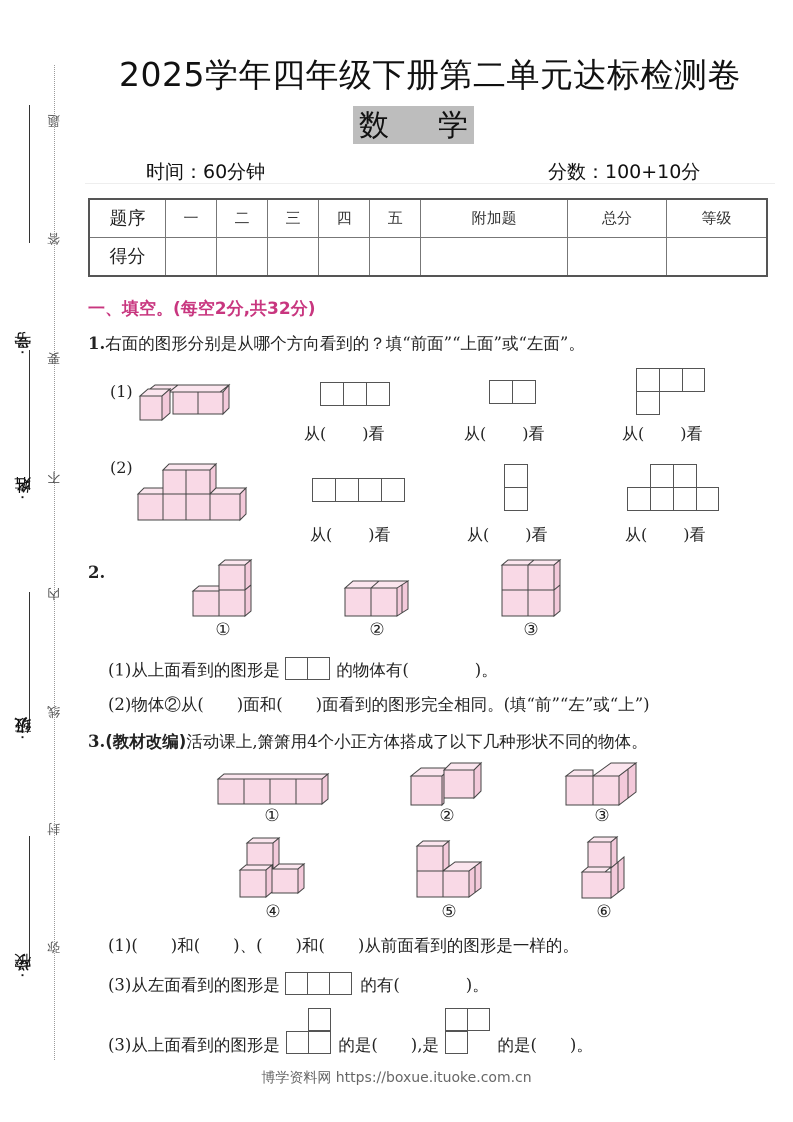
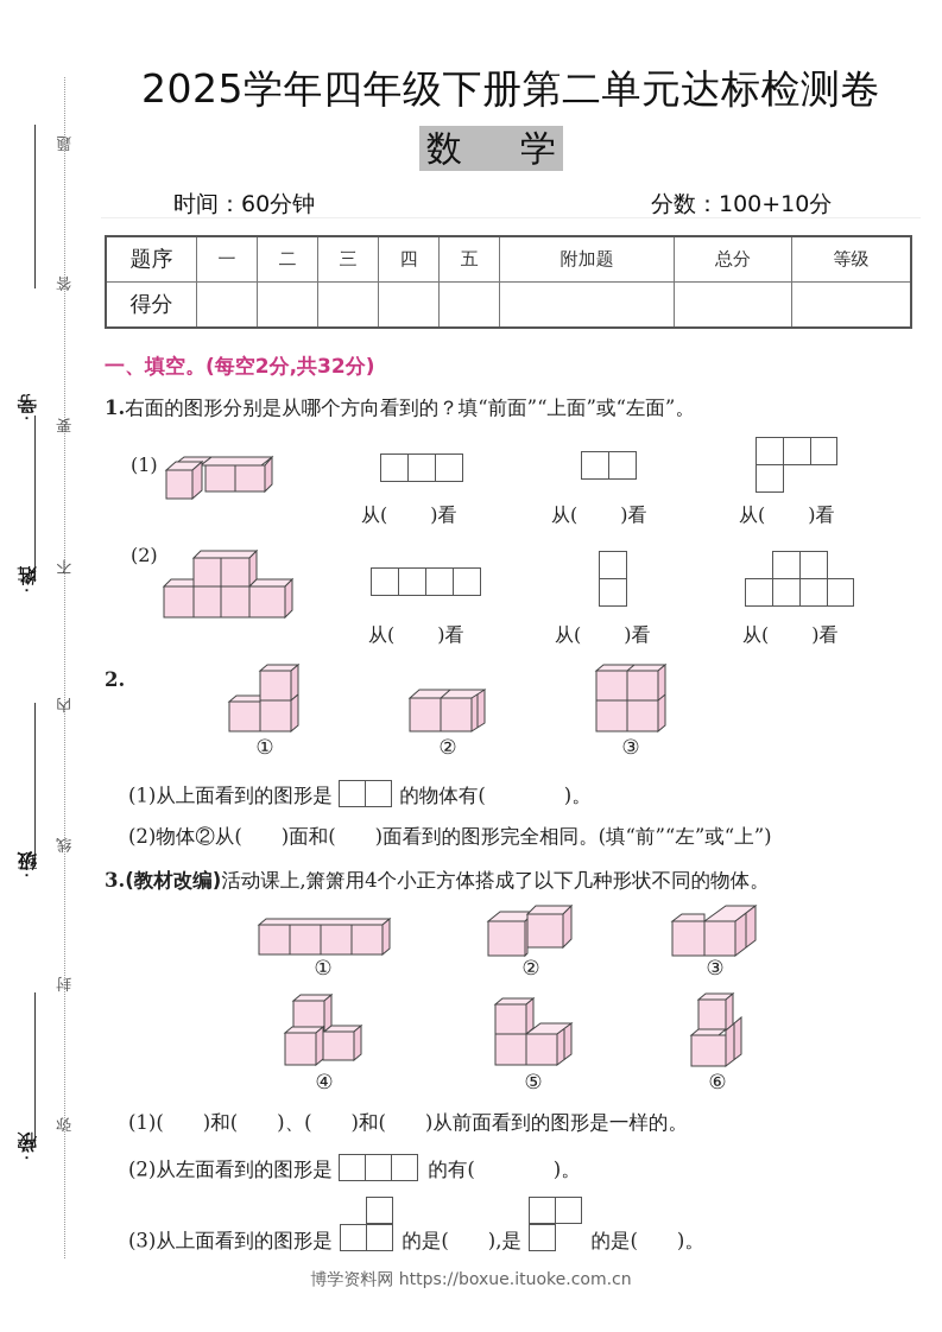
  2025学年四年级下册第二单元达标检测卷
  数
  学
  时间：60分钟
  分数：100+10分
  题序	一	二	三	四	五	附加题	总分	等级
  得分
  一、填空。(每空2分,共32分)
  1.右面的图形分别是从哪个方向看到的？填“前面”“上面”或“左面”。
  (1)
  从( )看
  从( )看
  从( )看
  (2)
  从( )看
  从( )看
  从( )看
  2.
  ①
  ②
  ③
  (1)从上面看到的图形是 的物体有( )。
  (2)物体②从( )面和( )面看到的图形完全相同。(填“前”“左”或“上”)
  3.(教材改编)活动课上,箫箫用4个小正方体搭成了以下几种形状不同的物体。
  ①
  ②
  ③
  ④
  ⑤
  ⑥
  (1)( )和( )、( )和( )从前面看到的图形是一样的。
- (3)从左面看到的图形是 的有( )。
+ (2)从左面看到的图形是 的有( )。
  (3)从上面看到的图形是 的是( ),是 的是( )。
  博学资料网 https://boxue.ituoke.com.cn
